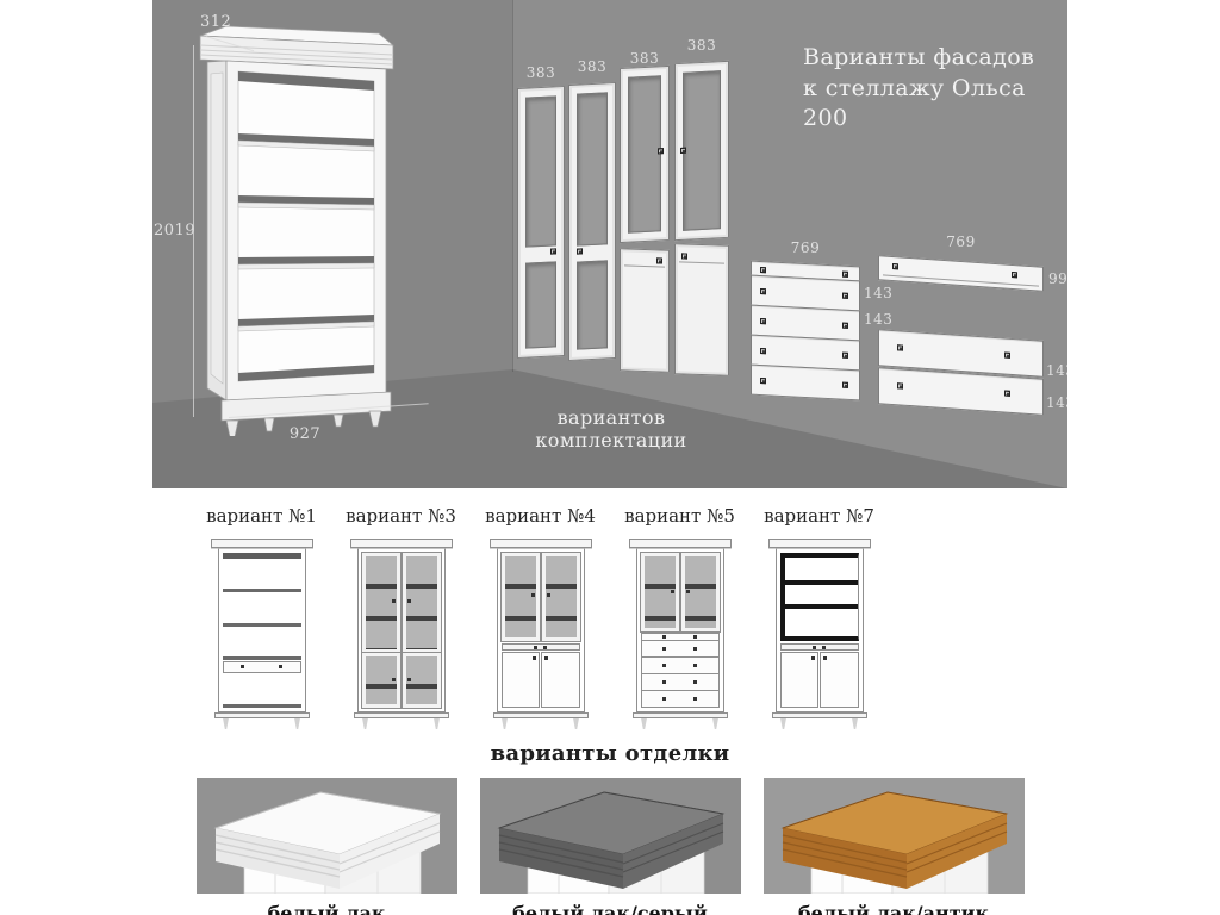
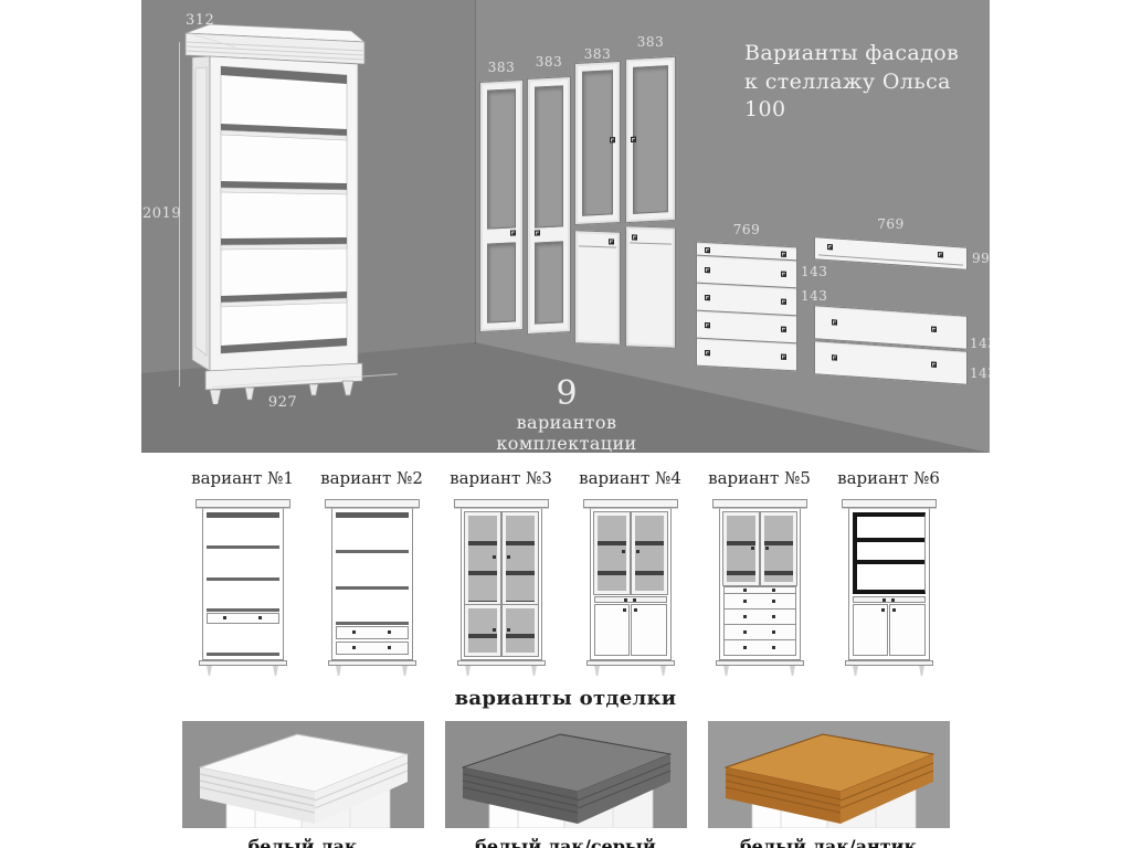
  312
  2019
  927
  Варианты фасадов
- к стеллажу Ольса 200
+ к стеллажу Ольса 100
  383
  383
  383
  383
  769
  143
  143
  769
  99
+ 9
  вариантов комплектации
  вариант №1
+ вариант №2
  вариант №3
  вариант №4
  вариант №5
- вариант №7
+ вариант №6
  варианты отделки
  белый лак
  белый лак/серый
  белый лак/антик
